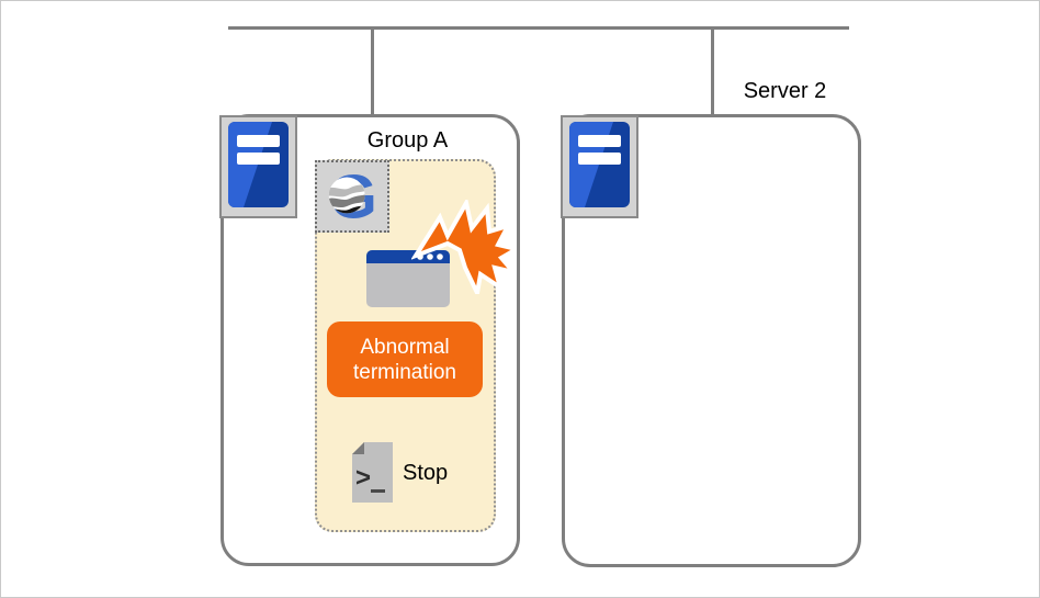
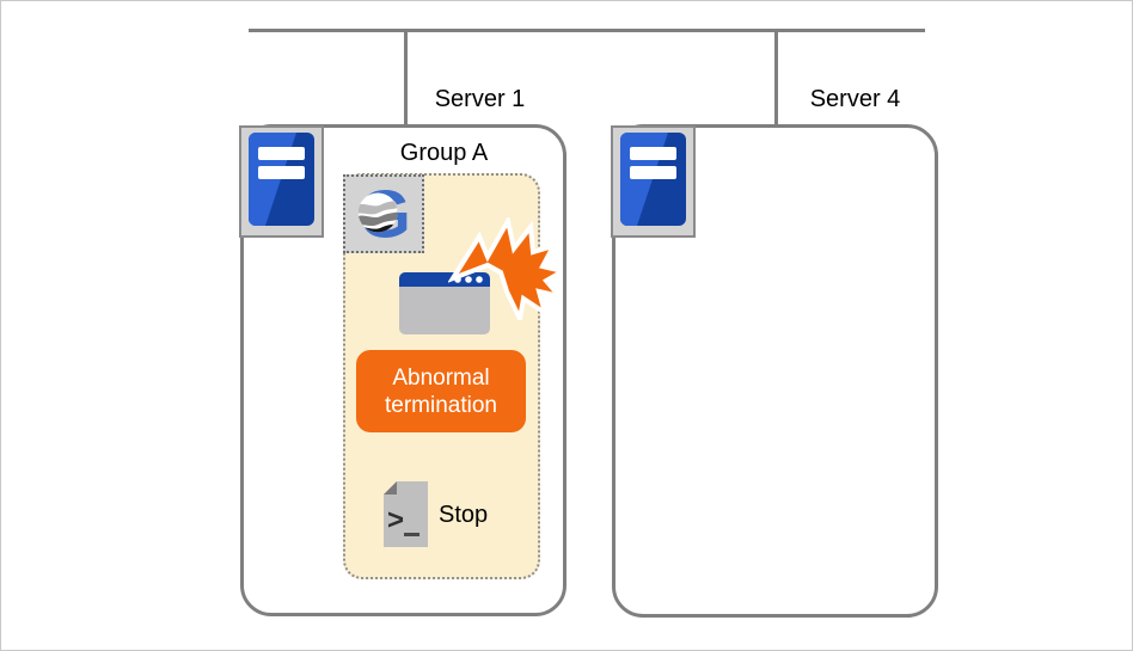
+ Server 1
- Server 2
+ Server 4
  Group A
  Abnormal termination
  >
  Stop
